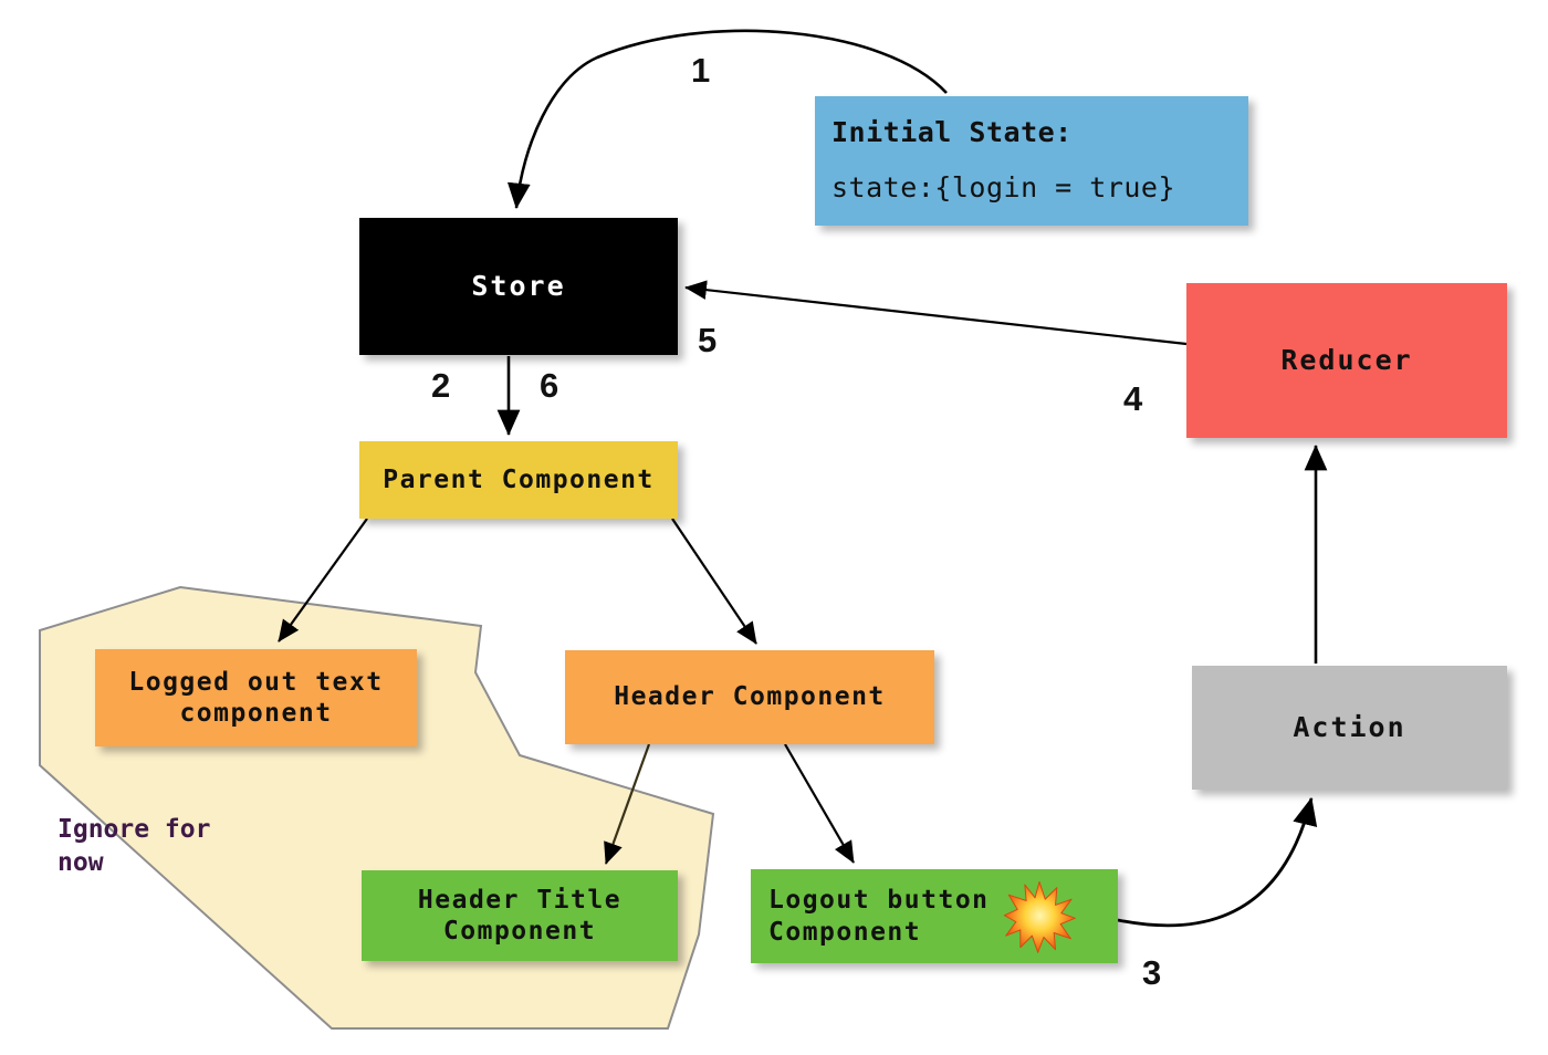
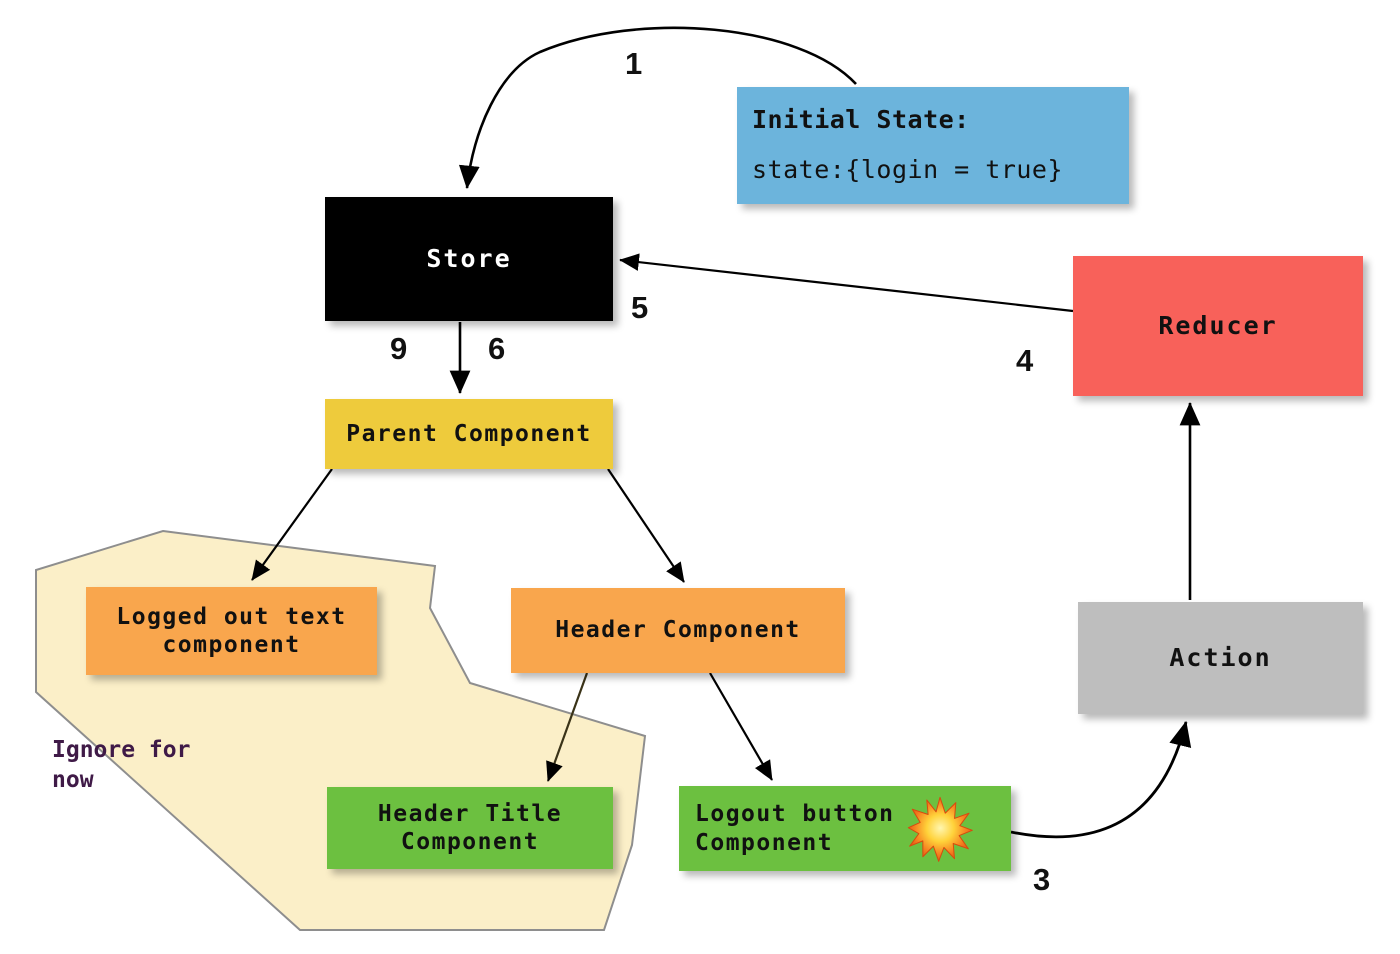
  Initial State:
  state:{login = true}
  Store
  Reducer
  Action
  Parent Component
  Logged out text
  component
  Header Component
  Header Title
  Component
  Logout button
  Component
  Ignore for
  now
  1
- 2
+ 9
  3
  4
  5
  6
